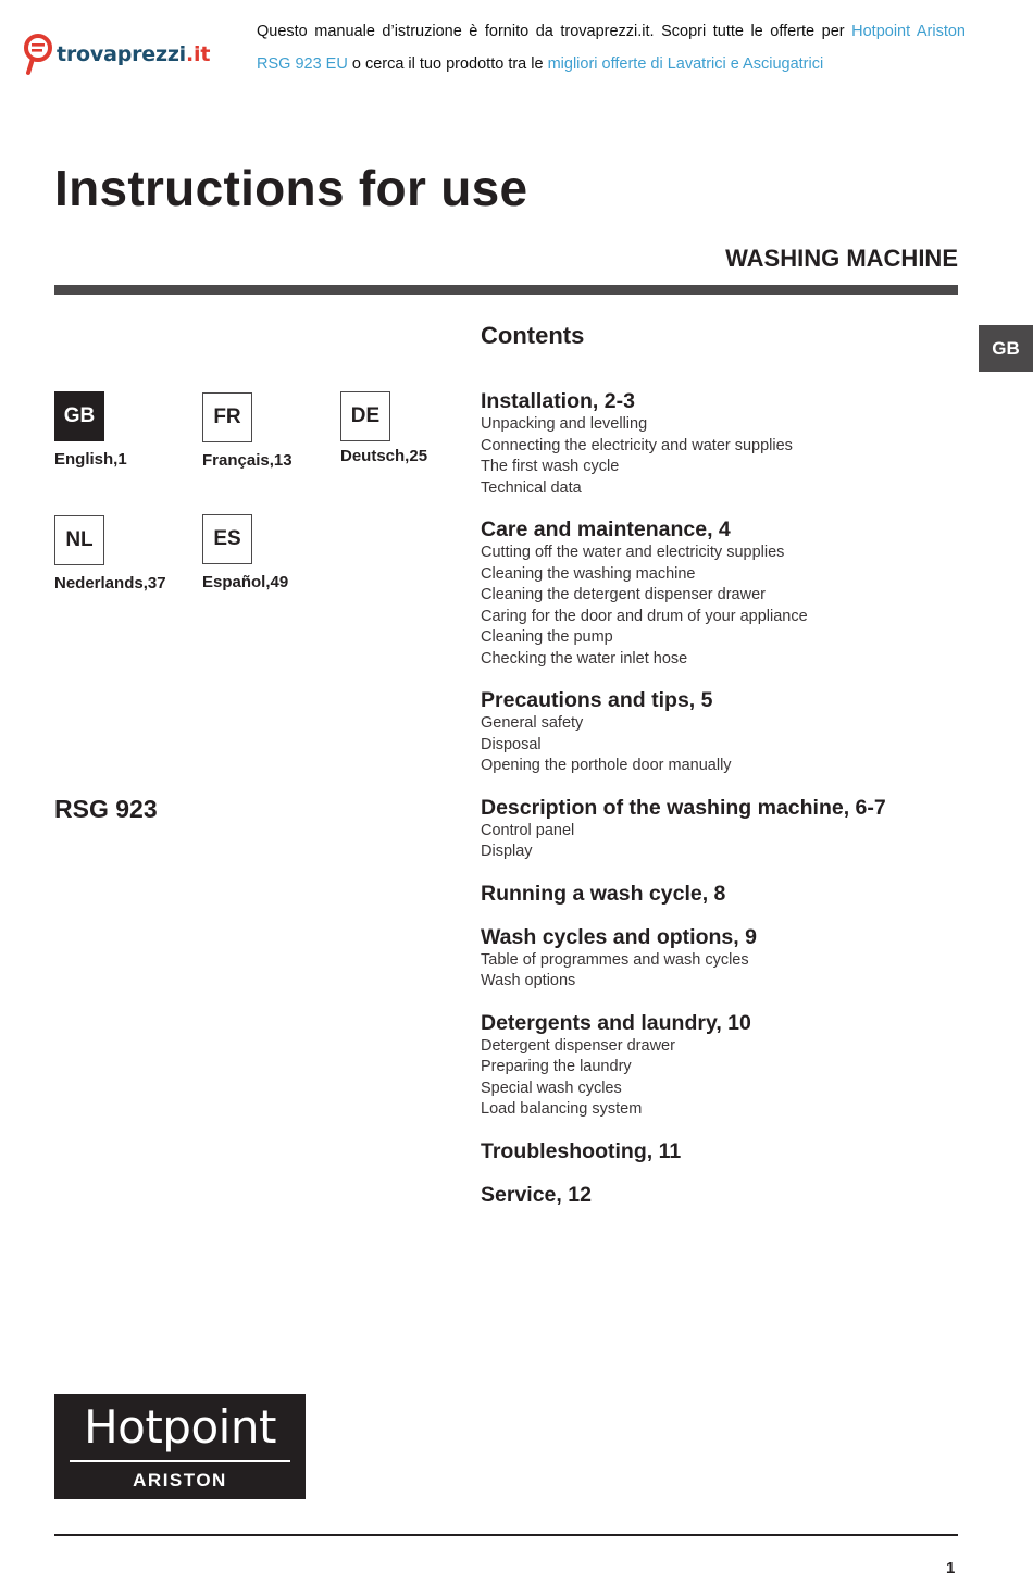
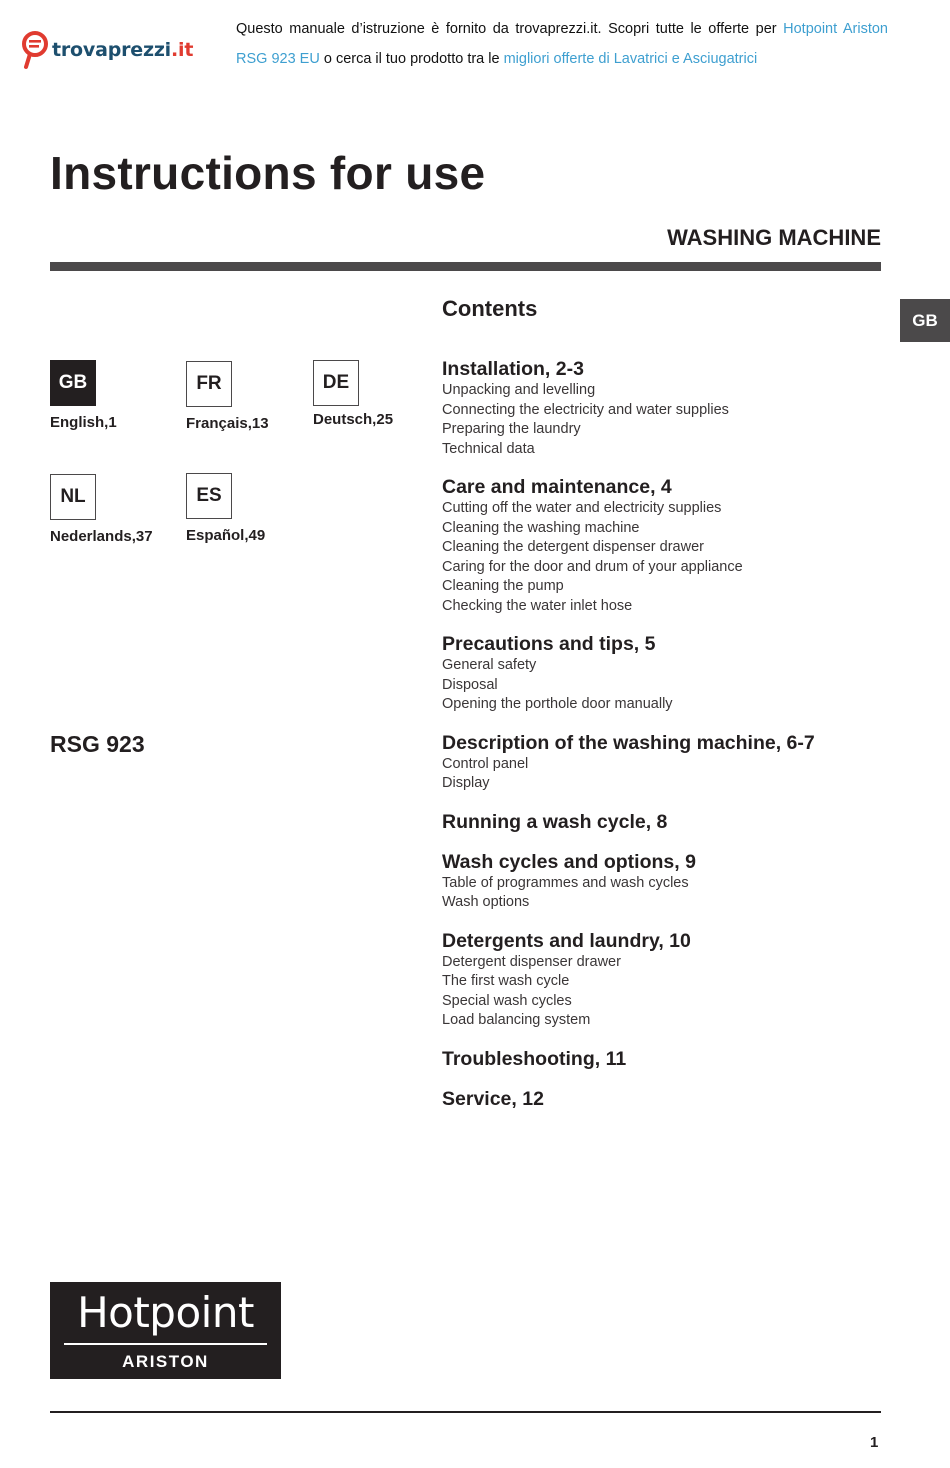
  trovaprezzi.it
  Questo manuale d’istruzione è fornito da trovaprezzi.it. Scopri tutte le offerte per Hotpoint Ariston
  RSG 923 EU o cerca il tuo prodotto tra le migliori offerte di Lavatrici e Asciugatrici
  Instructions for use
  WASHING MACHINE
  GB
  GB
  English,1
  FR
  Français,13
  DE
  Deutsch,25
  NL
  Nederlands,37
  ES
  Español,49
  RSG 923
  Contents
  Installation, 2-3
  Unpacking and levelling
  Connecting the electricity and water supplies
- The first wash cycle
+ Preparing the laundry
  Technical data
  Care and maintenance, 4
  Cutting off the water and electricity supplies
  Cleaning the washing machine
  Cleaning the detergent dispenser drawer
  Caring for the door and drum of your appliance
  Cleaning the pump
  Checking the water inlet hose
  Precautions and tips, 5
  General safety
  Disposal
  Opening the porthole door manually
  Description of the washing machine, 6-7
  Control panel
  Display
  Running a wash cycle, 8
  Wash cycles and options, 9
  Table of programmes and wash cycles
  Wash options
  Detergents and laundry, 10
  Detergent dispenser drawer
- Preparing the laundry
+ The first wash cycle
  Special wash cycles
  Load balancing system
  Troubleshooting, 11
  Service, 12
  Hotpoint
  ARISTON
  1
